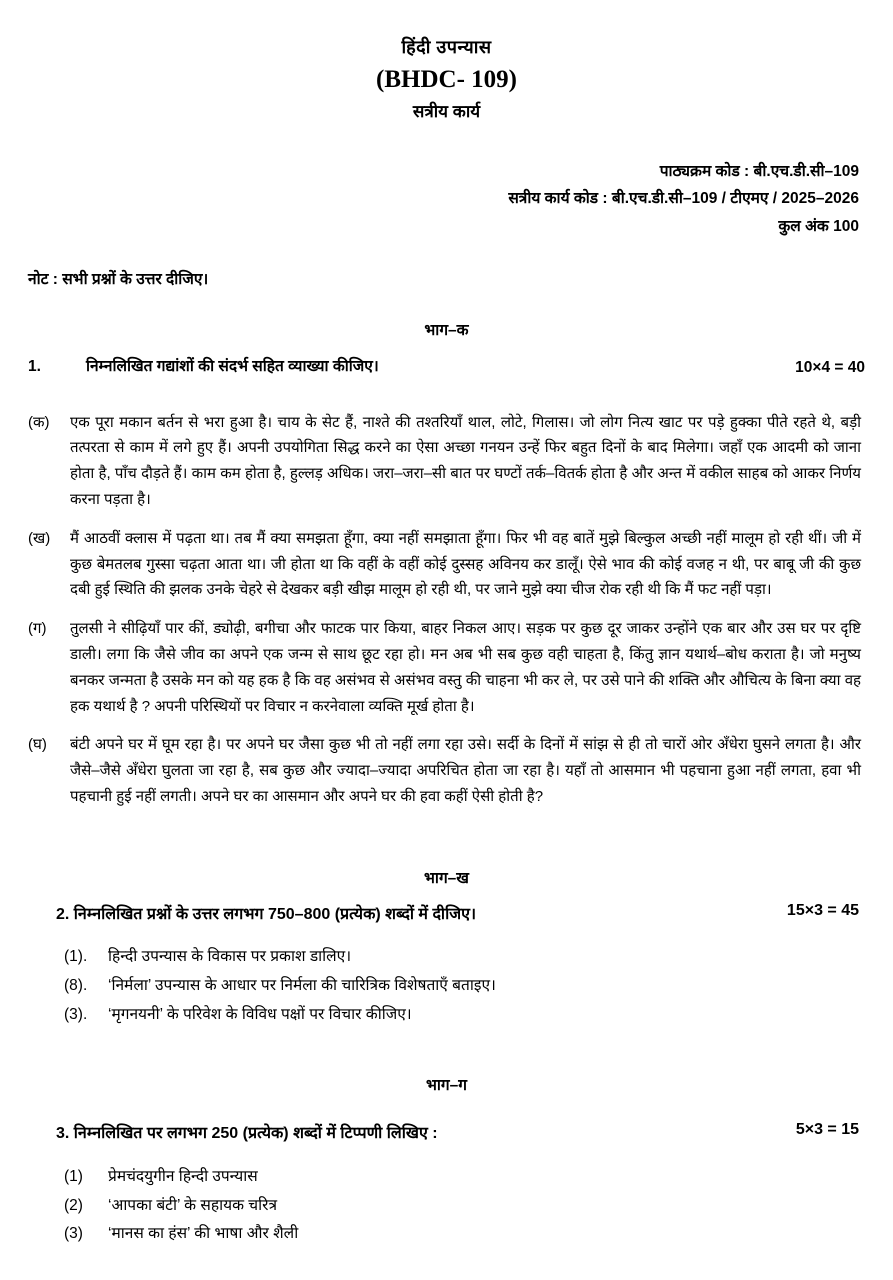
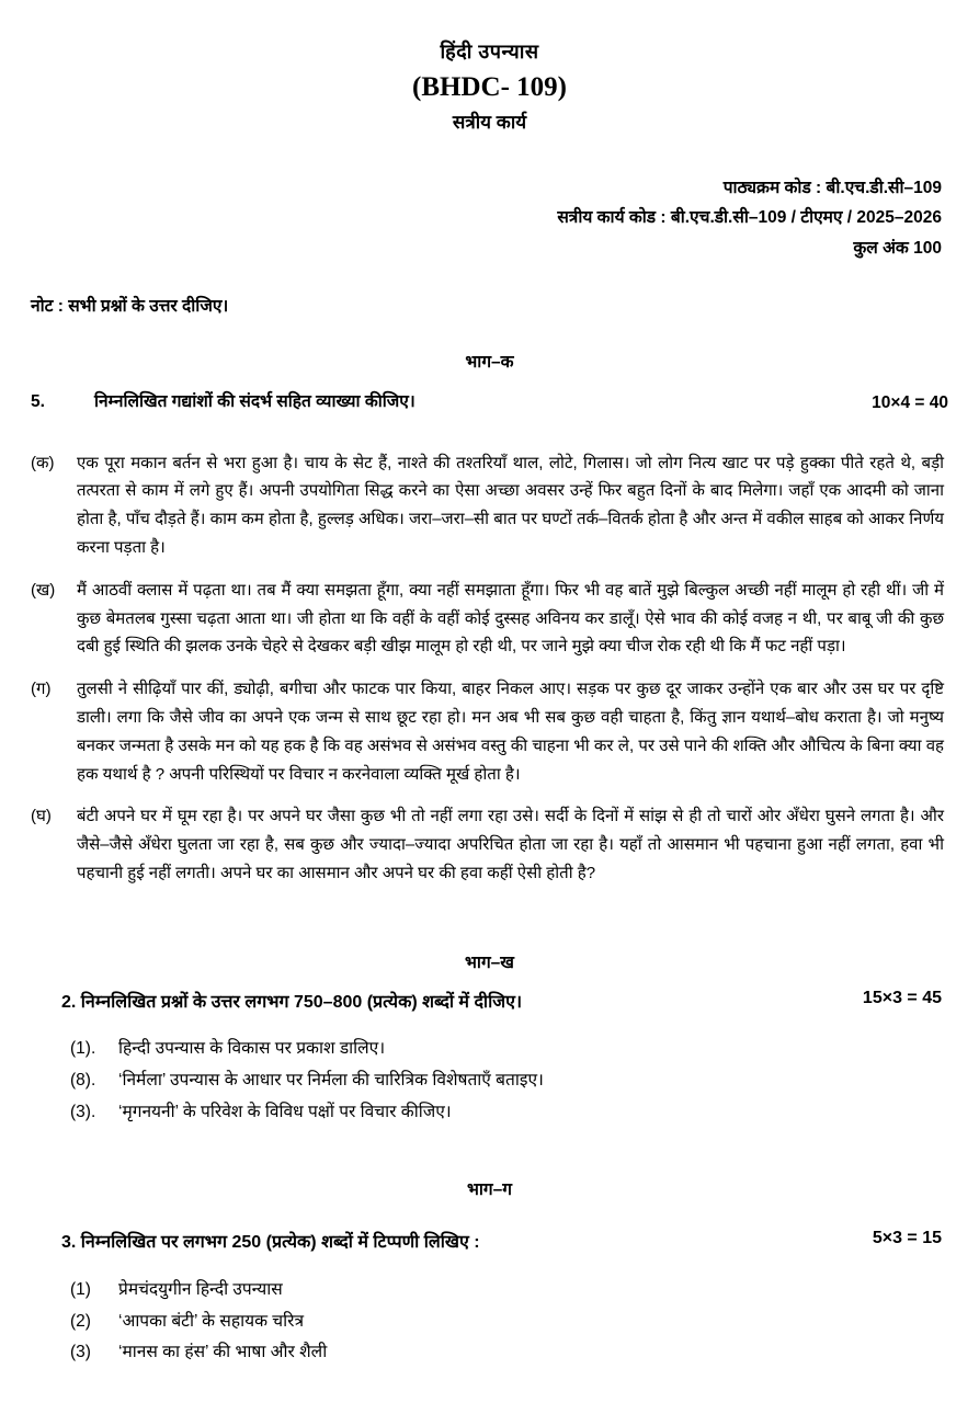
  हिंदी उपन्यास
  (BHDC- 109)
  सत्रीय कार्य
  पाठ्यक्रम कोड : बी.एच.डी.सी–109
  सत्रीय कार्य कोड : बी.एच.डी.सी–109 / टीएमए / 2025–2026
  कुल अंक 100
  नोट : सभी प्रश्नों के उत्तर दीजिए।
  भाग–क
- 1.
+ 5.
  निम्नलिखित गद्यांशों की संदर्भ सहित व्याख्या कीजिए।
  10×4 = 40
  (क)
- एक पूरा मकान बर्तन से भरा हुआ है। चाय के सेट हैं, नाश्ते की तश्तरियाँ थाल, लोटे, गिलास। जो लोग नित्य खाट पर पड़े हुक्का पीते रहते थे, बड़ी तत्परता से काम में लगे हुए हैं। अपनी उपयोगिता सिद्ध करने का ऐसा अच्छा गनयन उन्हें फिर बहुत दिनों के बाद मिलेगा। जहाँ एक आदमी को जाना होता है, पाँच दौड़ते हैं। काम कम होता है, हुल्लड़ अधिक। जरा–जरा–सी बात पर घण्टों तर्क–वितर्क होता है और अन्त में वकील साहब को आकर निर्णय करना पड़ता है।
+ एक पूरा मकान बर्तन से भरा हुआ है। चाय के सेट हैं, नाश्ते की तश्तरियाँ थाल, लोटे, गिलास। जो लोग नित्य खाट पर पड़े हुक्का पीते रहते थे, बड़ी तत्परता से काम में लगे हुए हैं। अपनी उपयोगिता सिद्ध करने का ऐसा अच्छा अवसर उन्हें फिर बहुत दिनों के बाद मिलेगा। जहाँ एक आदमी को जाना होता है, पाँच दौड़ते हैं। काम कम होता है, हुल्लड़ अधिक। जरा–जरा–सी बात पर घण्टों तर्क–वितर्क होता है और अन्त में वकील साहब को आकर निर्णय करना पड़ता है।
  (ख)
  मैं आठवीं क्लास में पढ़ता था। तब मैं क्या समझता हूँगा, क्या नहीं समझाता हूँगा। फिर भी वह बातें मुझे बिल्कुल अच्छी नहीं मालूम हो रही थीं। जी में कुछ बेमतलब गुस्सा चढ़ता आता था। जी होता था कि वहीं के वहीं कोई दुस्सह अविनय कर डालूँ। ऐसे भाव की कोई वजह न थी, पर बाबू जी की कुछ दबी हुई स्थिति की झलक उनके चेहरे से देखकर बड़ी खीझ मालूम हो रही थी, पर जाने मुझे क्या चीज रोक रही थी कि मैं फट नहीं पड़ा।
  (ग)
  तुलसी ने सीढ़ियाँ पार कीं, ड्योढ़ी, बगीचा और फाटक पार किया, बाहर निकल आए। सड़क पर कुछ दूर जाकर उन्होंने एक बार और उस घर पर दृष्टि डाली। लगा कि जैसे जीव का अपने एक जन्म से साथ छूट रहा हो। मन अब भी सब कुछ वही चाहता है, किंतु ज्ञान यथार्थ–बोध कराता है। जो मनुष्य बनकर जन्मता है उसके मन को यह हक है कि वह असंभव से असंभव वस्तु की चाहना भी कर ले, पर उसे पाने की शक्ति और औचित्य के बिना क्या वह हक यथार्थ है ? अपनी परिस्थियों पर विचार न करनेवाला व्यक्ति मूर्ख होता है।
  (घ)
  बंटी अपने घर में घूम रहा है। पर अपने घर जैसा कुछ भी तो नहीं लगा रहा उसे। सर्दी के दिनों में सांझ से ही तो चारों ओर अँधेरा घुसने लगता है। और जैसे–जैसे अँधेरा घुलता जा रहा है, सब कुछ और ज्यादा–ज्यादा अपरिचित होता जा रहा है। यहाँ तो आसमान भी पहचाना हुआ नहीं लगता, हवा भी पहचानी हुई नहीं लगती। अपने घर का आसमान और अपने घर की हवा कहीं ऐसी होती है?
  भाग–ख
  2. निम्नलिखित प्रश्नों के उत्तर लगभग 750–800 (प्रत्येक) शब्दों में दीजिए।
  15×3 = 45
  (1).
  हिन्दी उपन्यास के विकास पर प्रकाश डालिए।
  (8).
  ‘निर्मला’ उपन्यास के आधार पर निर्मला की चारित्रिक विशेषताएँ बताइए।
  (3).
  ‘मृगनयनी’ के परिवेश के विविध पक्षों पर विचार कीजिए।
  भाग–ग
  3. निम्नलिखित पर लगभग 250 (प्रत्येक) शब्दों में टिप्पणी लिखिए :
  5×3 = 15
  (1)
  प्रेमचंदयुगीन हिन्दी उपन्यास
  (2)
  ‘आपका बंटी’ के सहायक चरित्र
  (3)
  ‘मानस का हंस’ की भाषा और शैली
